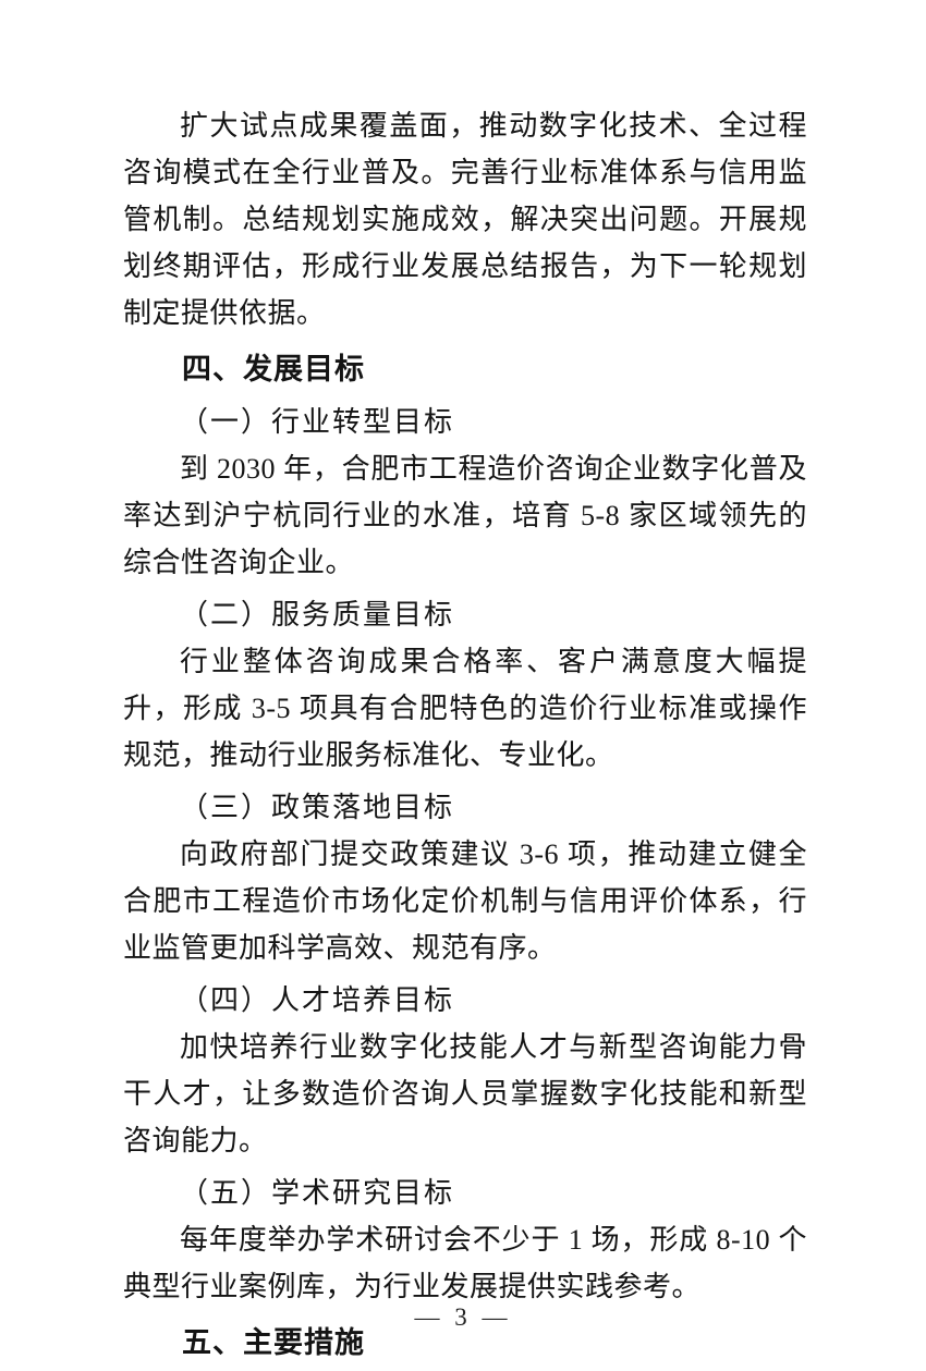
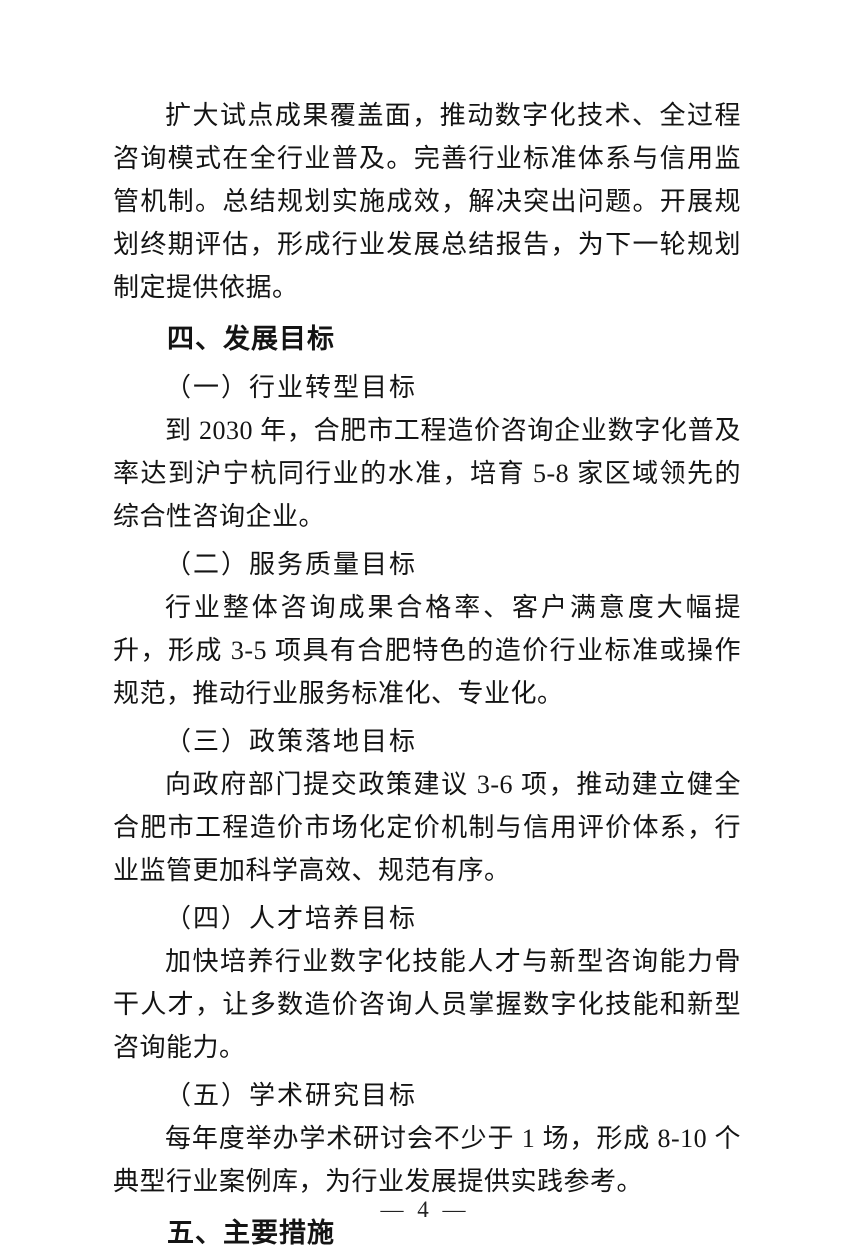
  扩大试点成果覆盖面，推动数字化技术、全过程咨询模式在全行业普及。完善行业标准体系与信用监管机制。总结规划实施成效，解决突出问题。开展规划终期评估，形成行业发展总结报告，为下一轮规划制定提供依据。
  四、发展目标
  （一）行业转型目标
  到 2030 年，合肥市工程造价咨询企业数字化普及率达到沪宁杭同行业的水准，培育 5-8 家区域领先的综合性咨询企业。
  （二）服务质量目标
  行业整体咨询成果合格率、客户满意度大幅提升，形成 3-5 项具有合肥特色的造价行业标准或操作规范，推动行业服务标准化、专业化。
  （三）政策落地目标
  向政府部门提交政策建议 3-6 项，推动建立健全合肥市工程造价市场化定价机制与信用评价体系，行业监管更加科学高效、规范有序。
  （四）人才培养目标
  加快培养行业数字化技能人才与新型咨询能力骨干人才，让多数造价咨询人员掌握数字化技能和新型咨询能力。
  （五）学术研究目标
  每年度举办学术研讨会不少于 1 场，形成 8-10 个典型行业案例库，为行业发展提供实践参考。
  五、主要措施
- — 3 —
+ — 4 —
